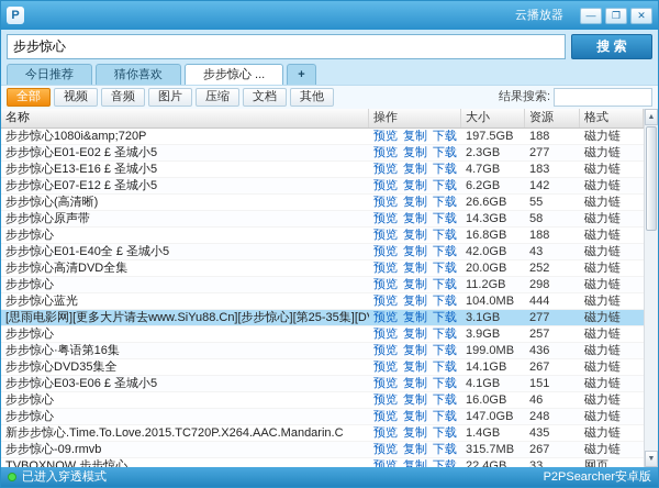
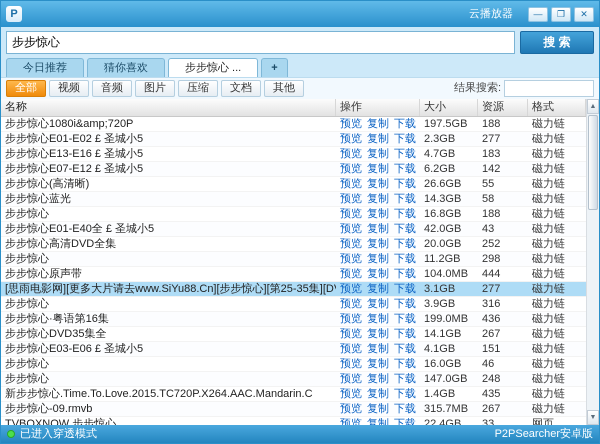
  P
  云播放器
  —
  ❐
  ✕
  步步惊心
  搜 索
  今日推荐
  猜你喜欢
  步步惊心 ...
  +
  全部
  视频
  音频
  图片
  压缩
  文档
  其他
  结果搜索:
  名称
  操作
  大小
  资源
  格式
  步步惊心1080i&amp;720P
  预览 复制 下载
  197.5GB
  188
  磁力链
  步步惊心E01-E02 £ 圣城小5
  预览 复制 下载
  2.3GB
  277
  磁力链
  步步惊心E13-E16 £ 圣城小5
  预览 复制 下载
  4.7GB
  183
  磁力链
  步步惊心E07-E12 £ 圣城小5
  预览 复制 下载
  6.2GB
  142
  磁力链
  步步惊心(高清晰)
  预览 复制 下载
  26.6GB
  55
  磁力链
- 步步惊心原声带
+ 步步惊心蓝光
  预览 复制 下载
  14.3GB
  58
  磁力链
  步步惊心
  预览 复制 下载
  16.8GB
  188
  磁力链
  步步惊心E01-E40全 £ 圣城小5
  预览 复制 下载
  42.0GB
  43
  磁力链
  步步惊心高清DVD全集
  预览 复制 下载
  20.0GB
  252
  磁力链
  步步惊心
  预览 复制 下载
  11.2GB
  298
  磁力链
- 步步惊心蓝光
+ 步步惊心原声带
  预览 复制 下载
  104.0MB
  444
  磁力链
  [思雨电影网][更多大片请去www.SiYu88.Cn][步步惊心][第25-35集][D
  预览 复制 下载
  3.1GB
  277
  磁力链
  步步惊心
  预览 复制 下载
  3.9GB
- 257
+ 316
  磁力链
  步步惊心·粤语第16集
  预览 复制 下载
  199.0MB
  436
  磁力链
  步步惊心DVD35集全
  预览 复制 下载
  14.1GB
  267
  磁力链
  步步惊心E03-E06 £ 圣城小5
  预览 复制 下载
  4.1GB
  151
  磁力链
  步步惊心
  预览 复制 下载
  16.0GB
  46
  磁力链
  步步惊心
  预览 复制 下载
  147.0GB
  248
  磁力链
  新步步惊心.Time.To.Love.2015.TC720P.X264.AAC.Mandarin.C
  预览 复制 下载
  1.4GB
  435
  磁力链
  步步惊心-09.rmvb
  预览 复制 下载
  315.7MB
  267
  磁力链
  TVBOXNOW 步步惊心
  预览 复制 下载
  22.4GB
  33
  网页
  已进入穿透模式
  P2PSearcher安卓版
